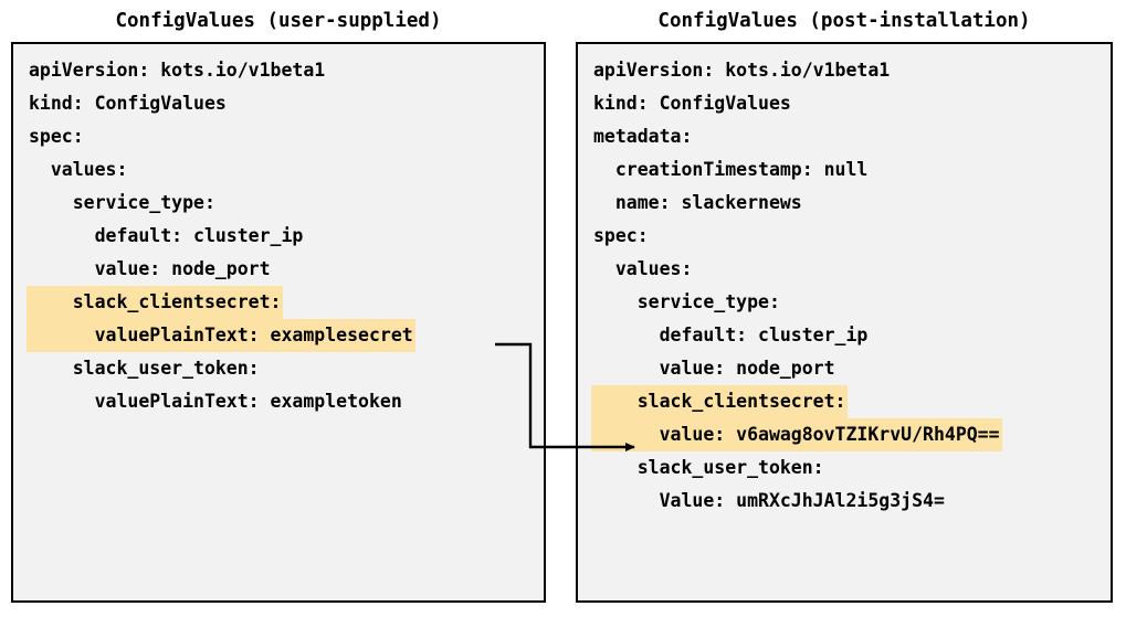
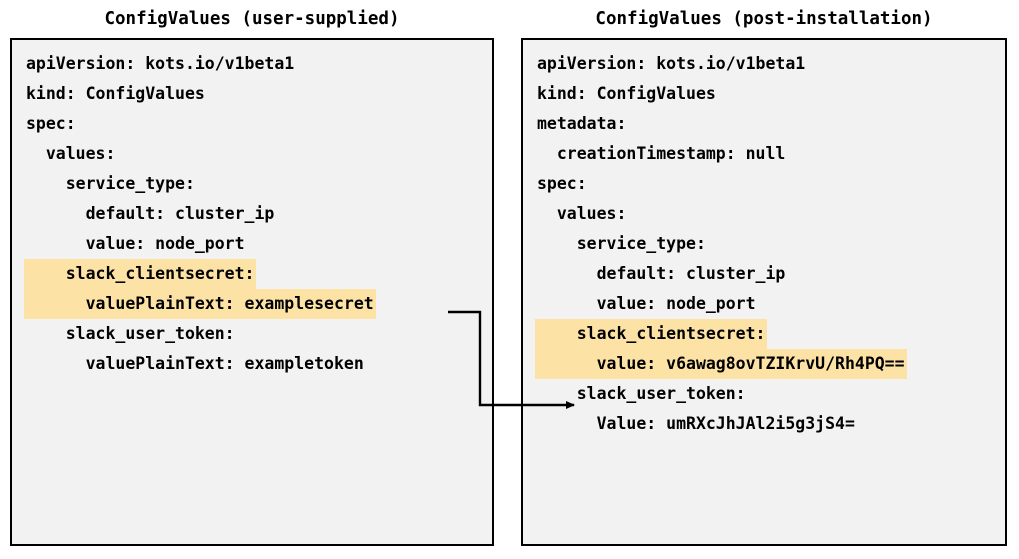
  ConfigValues (user-supplied)
  ConfigValues (post-installation)
  apiVersion: kots.io/v1beta1
  kind: ConfigValues
  spec:
  values:
  service_type:
  default: cluster_ip
  value: node_port
  slack_clientsecret:
  valuePlainText: examplesecret
  slack_user_token:
  valuePlainText: exampletoken
  apiVersion: kots.io/v1beta1
  kind: ConfigValues
  metadata:
  creationTimestamp: null
- name: slackernews
  spec:
  values:
  service_type:
  default: cluster_ip
  value: node_port
  slack_clientsecret:
  value: v6awag8ovTZIKrvU/Rh4PQ==
  slack_user_token:
  Value: umRXcJhJAl2i5g3jS4=
